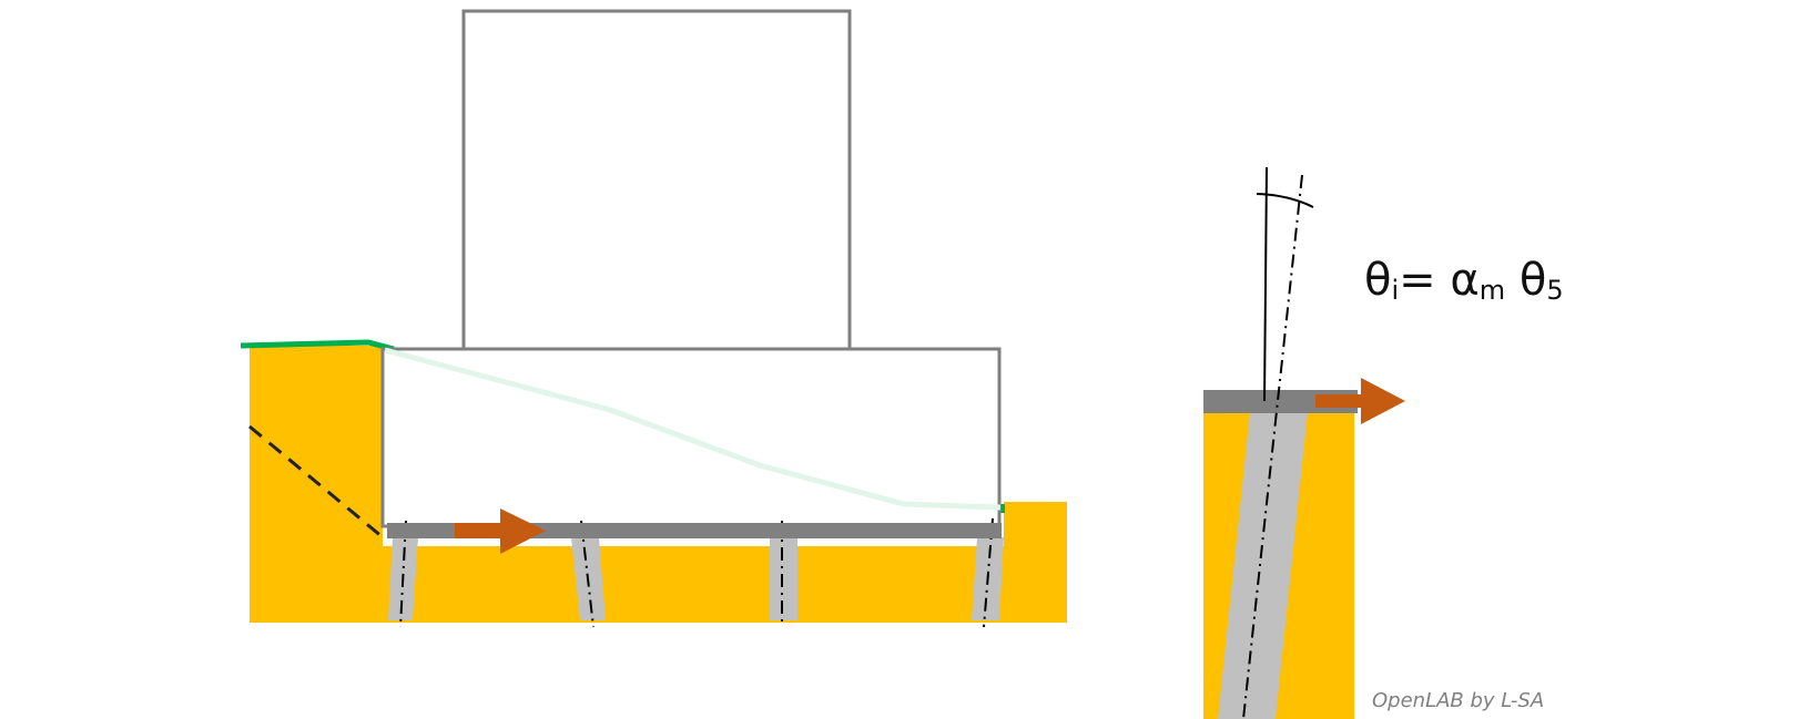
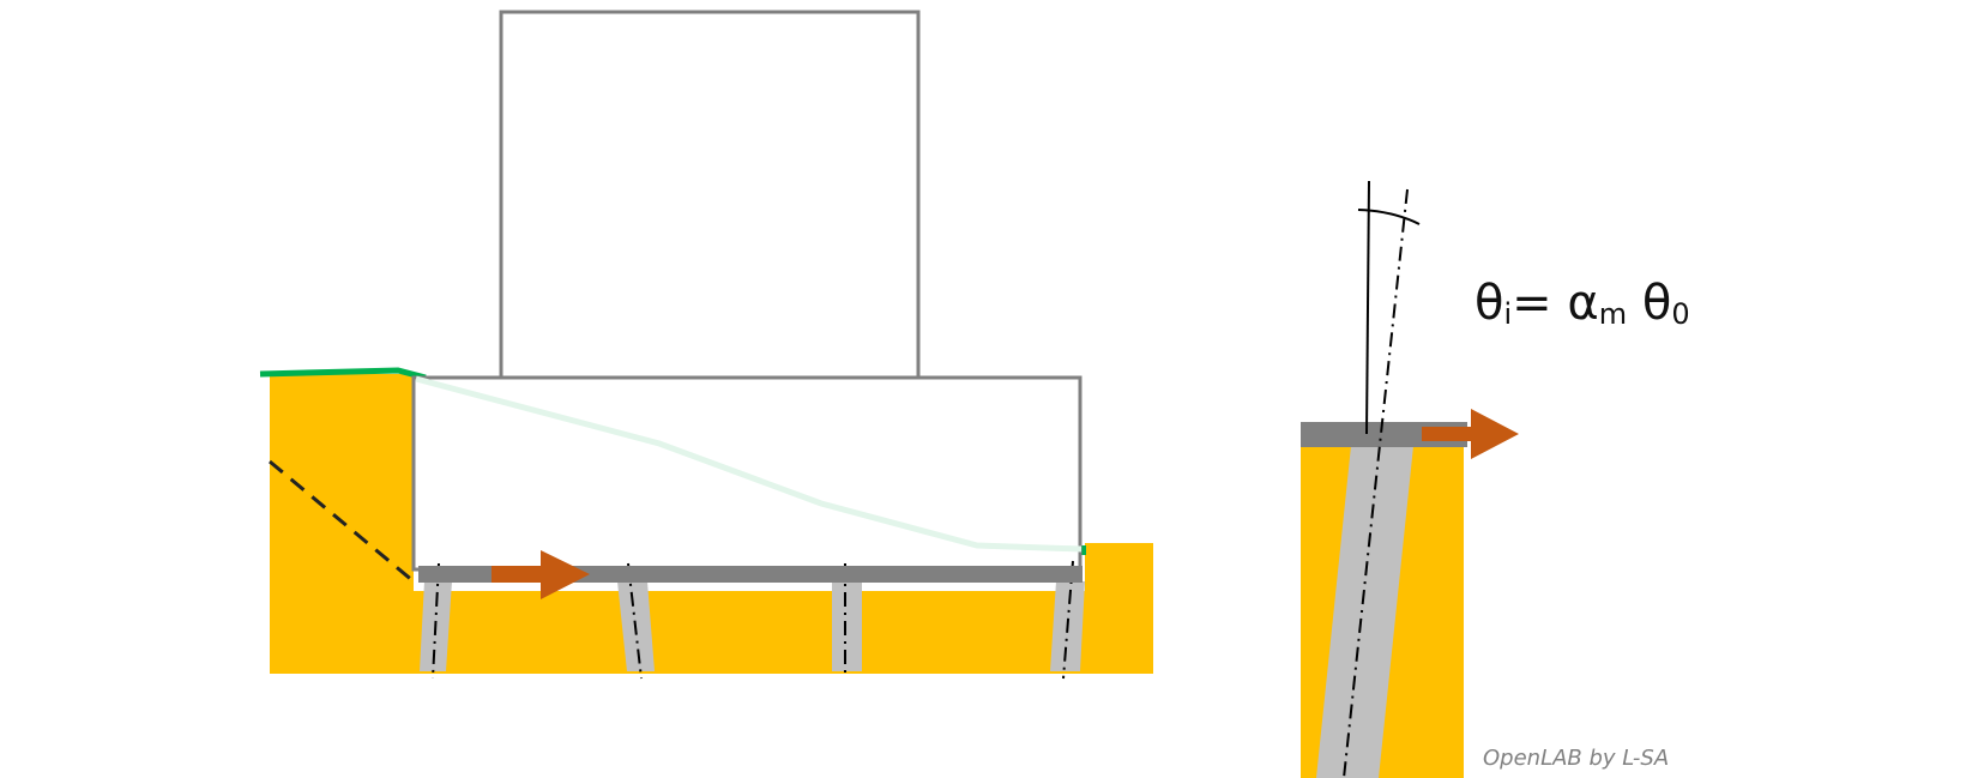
- θi= αm θ5
+ θi= αm θ0
  OpenLAB by L-SA
